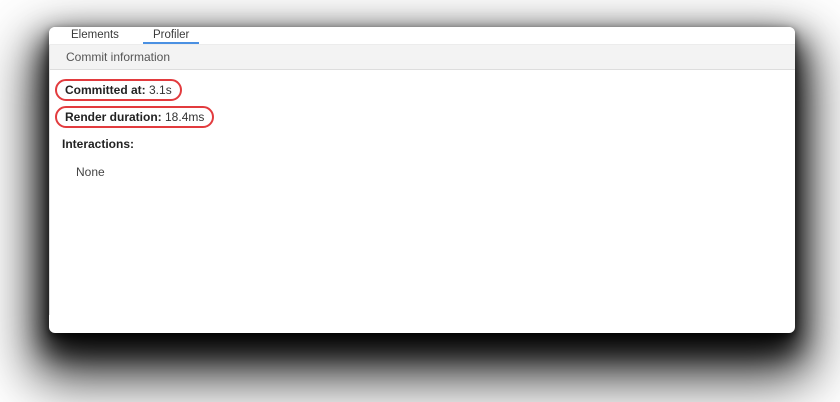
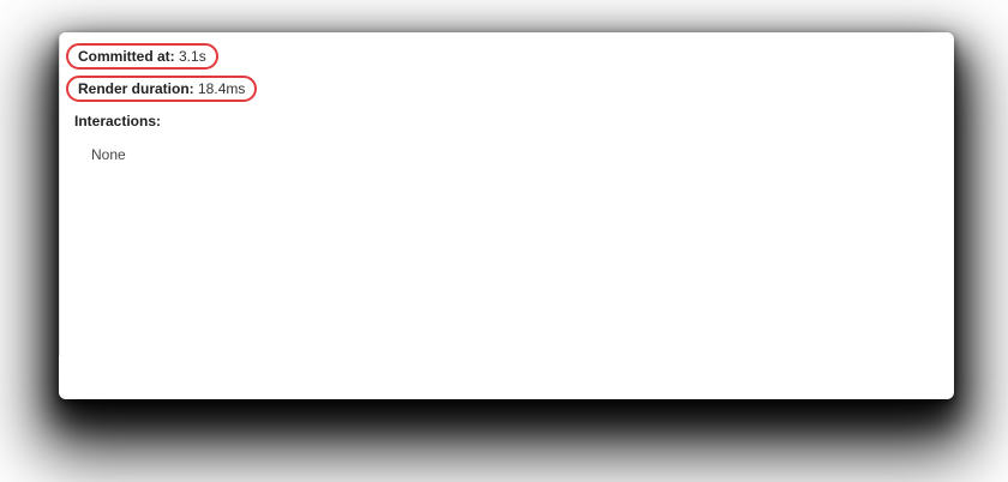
- Elements
- Profiler
- Commit information
  Committed at: 3.1s
  Render duration: 18.4ms
  Interactions:
  None
